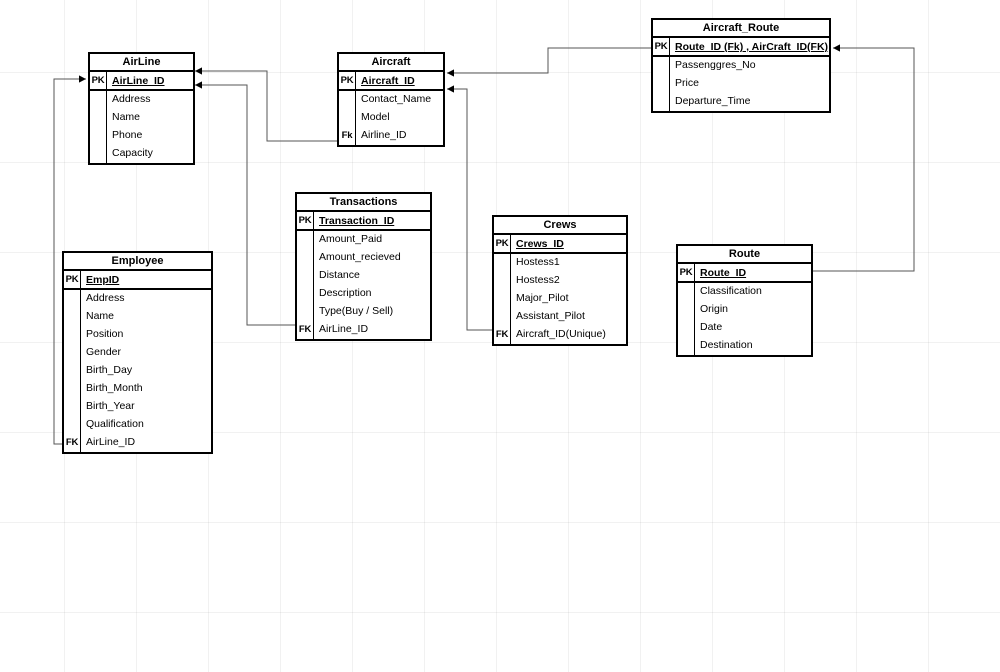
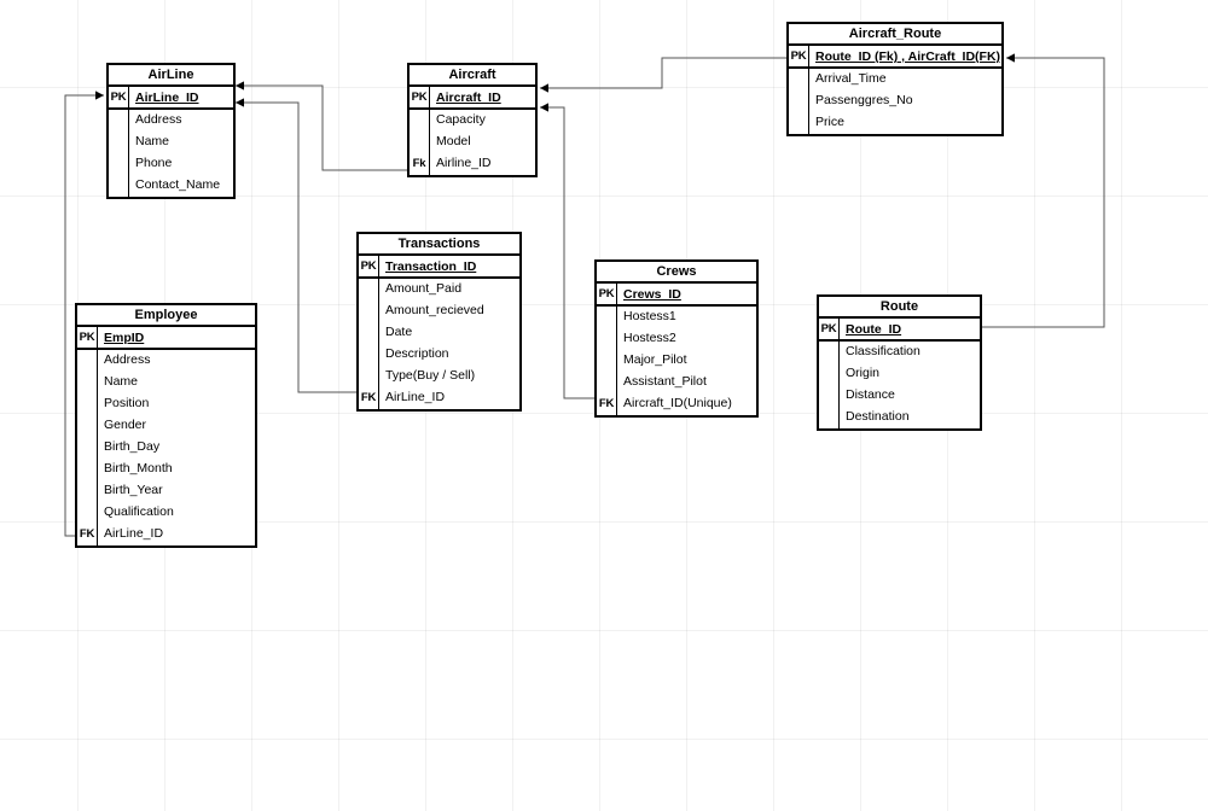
  AirLine
  PK
  AirLine_ID
  Address
  Name
  Phone
- Capacity
+ Contact_Name
  Aircraft
  PK
  Aircraft_ID
- Contact_Name
+ Capacity
  Model
  Fk
  Airline_ID
  Aircraft_Route
  PK
  Route_ID (Fk) , AirCraft_ID(FK)
+ Arrival_Time
  Passenggres_No
  Price
- Departure_Time
  Transactions
  PK
  Transaction_ID
  Amount_Paid
  Amount_recieved
- Distance
+ Date
  Description
  Type(Buy / Sell)
  FK
  AirLine_ID
  Crews
  PK
  Crews_ID
  Hostess1
  Hostess2
  Major_Pilot
  Assistant_Pilot
  FK
  Aircraft_ID(Unique)
  Route
  PK
  Route_ID
  Classification
  Origin
- Date
+ Distance
  Destination
  Employee
  PK
  EmpID
  Address
  Name
  Position
  Gender
  Birth_Day
  Birth_Month
  Birth_Year
  Qualification
  FK
  AirLine_ID
